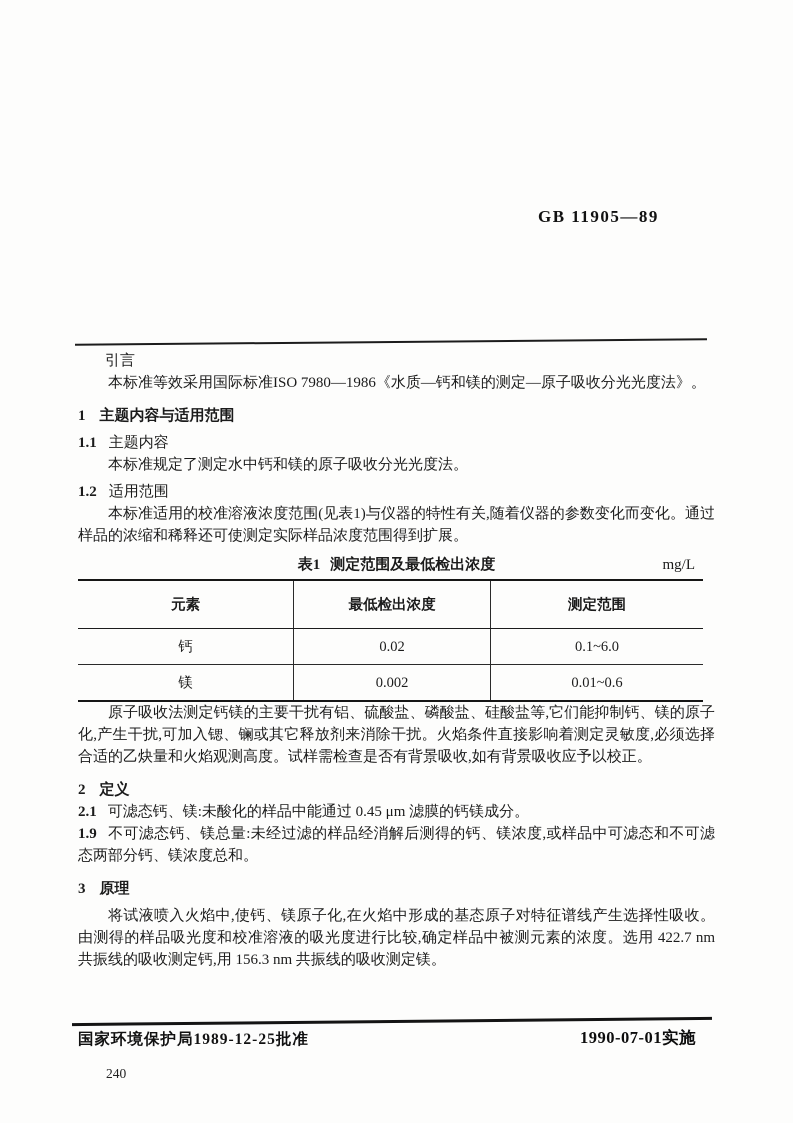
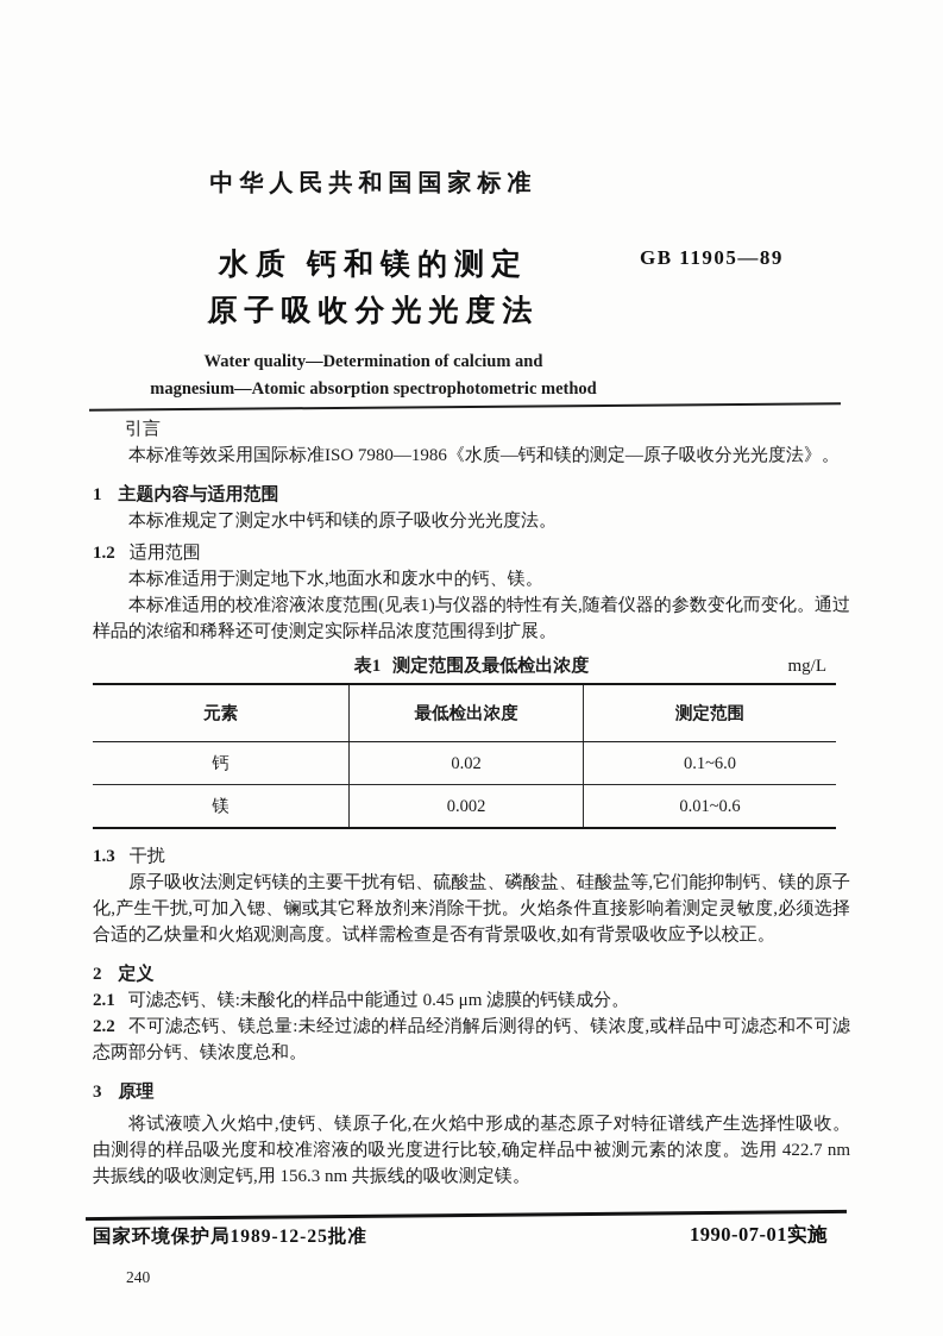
+ 中华人民共和国国家标准
+ 水质 钙和镁的测定
+ 原子吸收分光光度法
+ Water quality—Determination of calcium and
+ magnesium—Atomic absorption spectrophotometric method
  GB 11905—89
  引言
  本标准等效采用国际标准ISO 7980—1986《水质—钙和镁的测定—原子吸收分光光度法》。
  1 主题内容与适用范围
- 1.1 主题内容
  本标准规定了测定水中钙和镁的原子吸收分光光度法。
  1.2 适用范围
+ 本标准适用于测定地下水,地面水和废水中的钙、镁。
  本标准适用的校准溶液浓度范围(见表1)与仪器的特性有关,随着仪器的参数变化而变化。通过样品的浓缩和稀释还可使测定实际样品浓度范围得到扩展。
  表1 测定范围及最低检出浓度
  mg/L
  元素	最低检出浓度	测定范围
  钙	0.02	0.1~6.0
  镁	0.002	0.01~0.6
+ 1.3 干扰
  原子吸收法测定钙镁的主要干扰有铝、硫酸盐、磷酸盐、硅酸盐等,它们能抑制钙、镁的原子化,产生干扰,可加入锶、镧或其它释放剂来消除干扰。火焰条件直接影响着测定灵敏度,必须选择合适的乙炔量和火焰观测高度。试样需检查是否有背景吸收,如有背景吸收应予以校正。
  2 定义
  2.1 可滤态钙、镁:未酸化的样品中能通过 0.45 μm 滤膜的钙镁成分。
- 1.9 不可滤态钙、镁总量:未经过滤的样品经消解后测得的钙、镁浓度,或样品中可滤态和不可滤态两部分钙、镁浓度总和。
+ 2.2 不可滤态钙、镁总量:未经过滤的样品经消解后测得的钙、镁浓度,或样品中可滤态和不可滤态两部分钙、镁浓度总和。
  3 原理
  将试液喷入火焰中,使钙、镁原子化,在火焰中形成的基态原子对特征谱线产生选择性吸收。由测得的样品吸光度和校准溶液的吸光度进行比较,确定样品中被测元素的浓度。选用 422.7 nm 共振线的吸收测定钙,用 156.3 nm 共振线的吸收测定镁。
  国家环境保护局1989-12-25批准
  1990-07-01实施
  240
